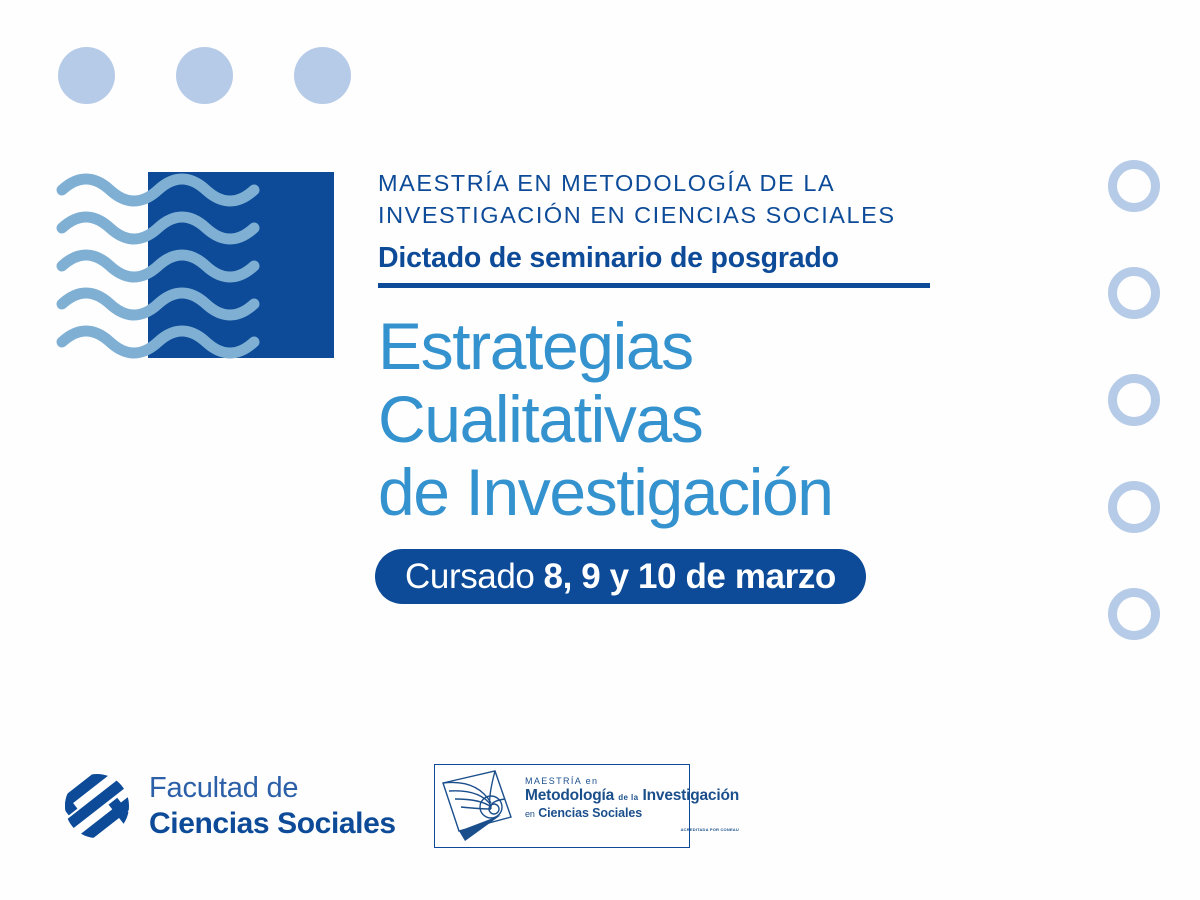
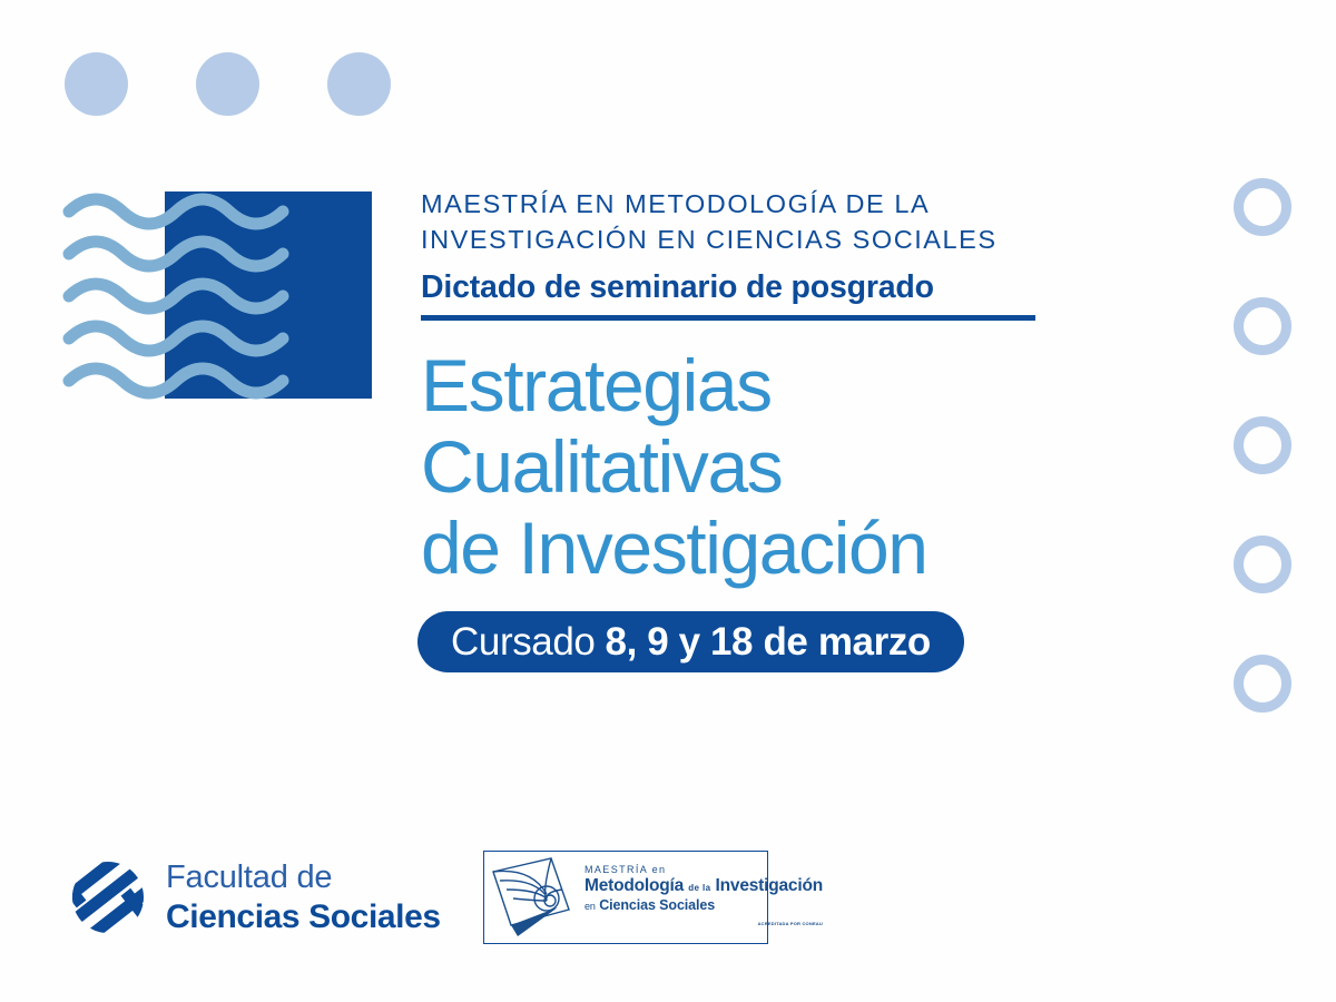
  MAESTRÍA EN METODOLOGÍA DE LA
  INVESTIGACIÓN EN CIENCIAS SOCIALES
  Dictado de seminario de posgrado
  Estrategias
  Cualitativas
  de Investigación
  Cursado
- 8, 9 y 10 de marzo
+ 8, 9 y 18 de marzo
  Facultad de
  Ciencias Sociales
  MAESTRÍA en
  Metodología de la Investigación
  en Ciencias Sociales
